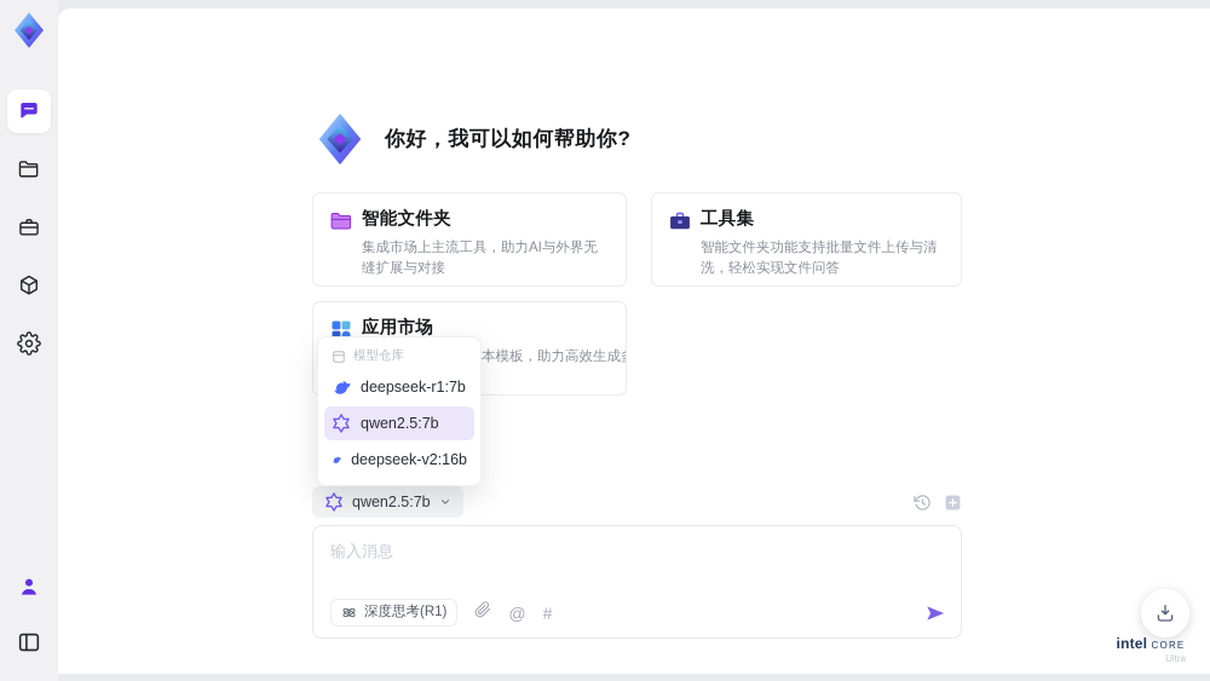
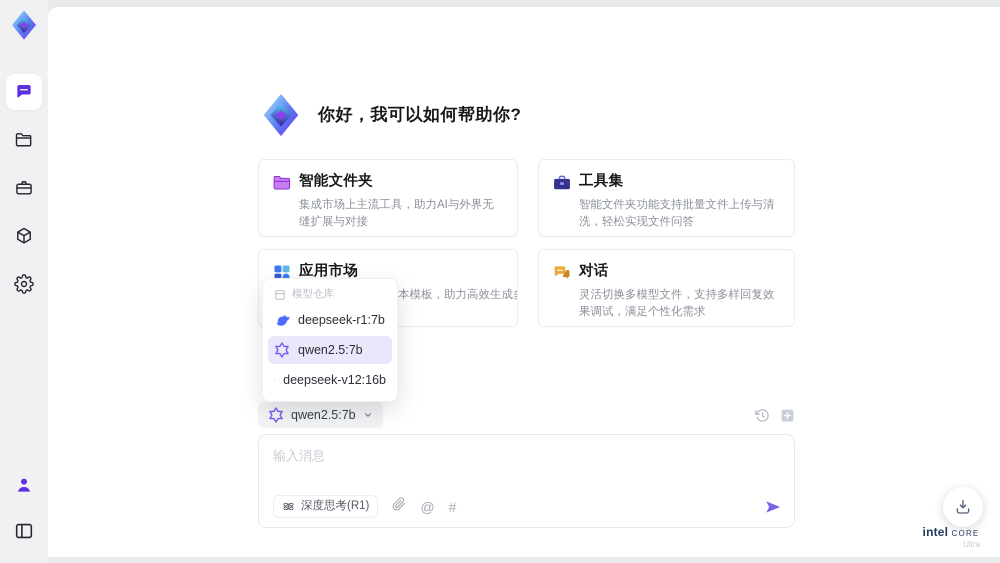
  你好，我可以如何帮助你?
  智能文件夹
  集成市场上主流工具，助力AI与外界无缝扩展与对接
  工具集
  智能文件夹功能支持批量文件上传与清洗，轻松实现文件问答
  应用市场
  本模板，助力高效生成
+ 对话
+ 灵活切换多模型文件，支持多样回复效果调试，满足个性化需求
  模型仓库
  deepseek-r1:7b
  qwen2.5:7b
- deepseek-v2:16b
+ deepseek-v12:16b
  qwen2.5:7b
  输入消息
  深度思考(R1)
  @
  #
  intel core
  Ultra
